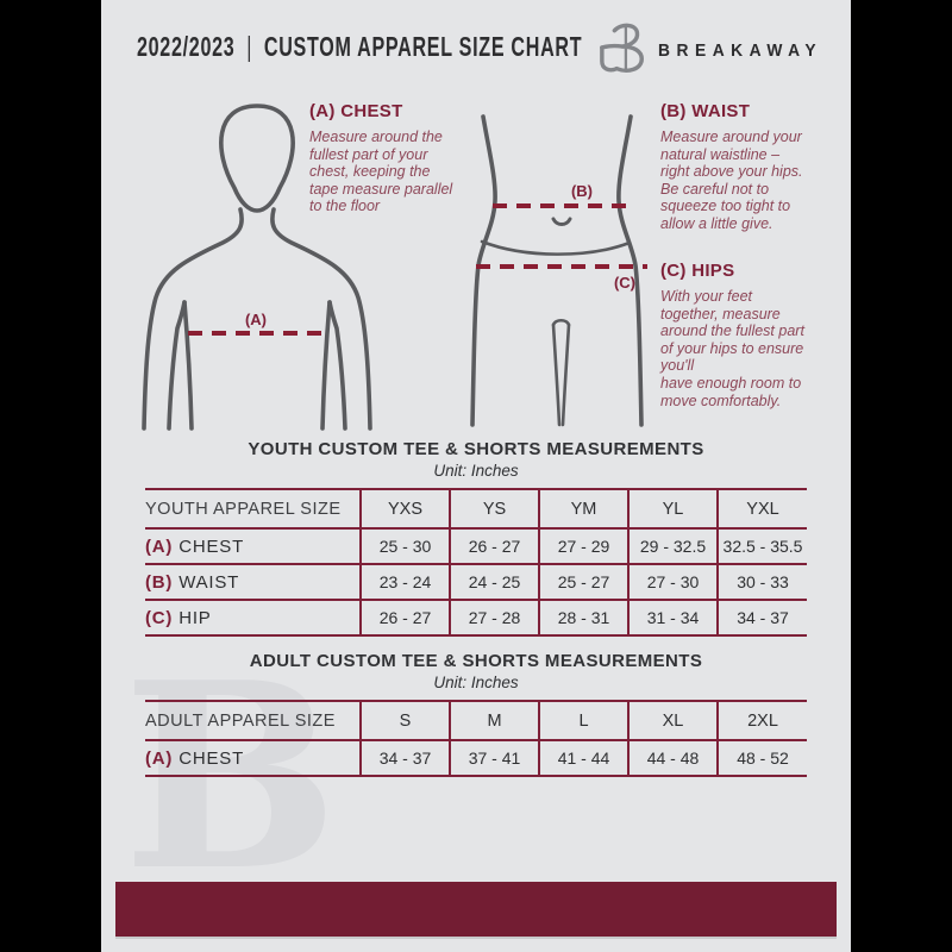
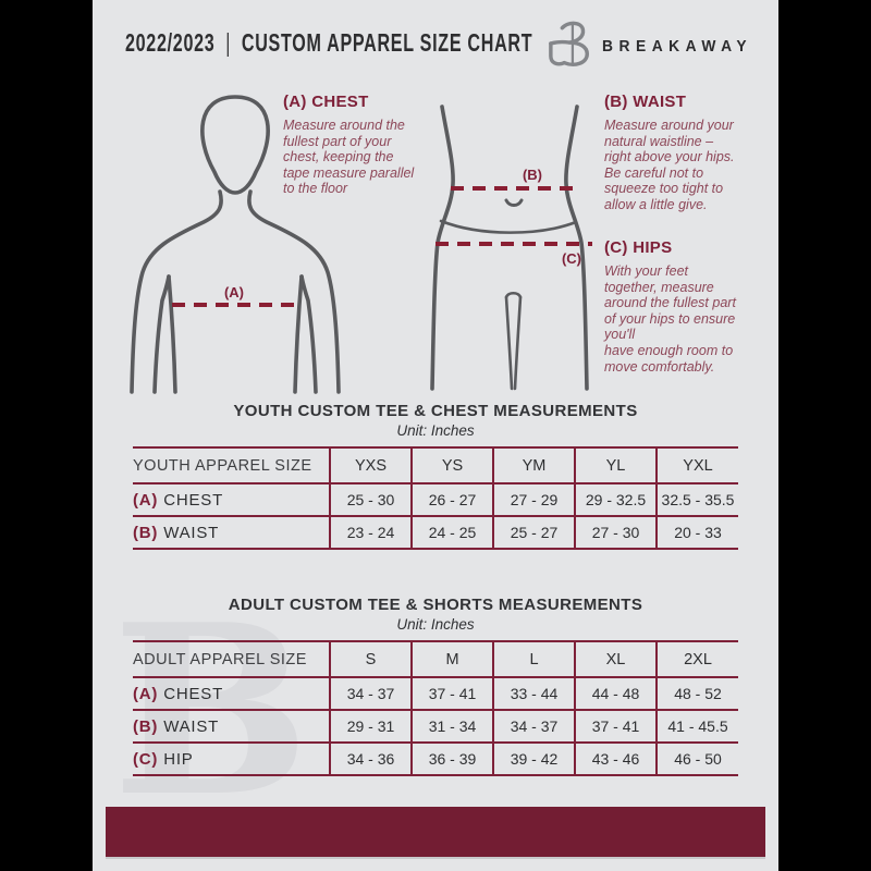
  B
  2022/2023 | CUSTOM APPAREL SIZE CHART
  BREAKAWAY
  (A)
  (B)
  (C)
  (A) CHEST
  Measure around the
  fullest part of your
  chest, keeping the
  tape measure parallel
  to the floor
  (B) WAIST
  Measure around your
  natural waistline –
  right above your hips.
  Be careful not to
  squeeze too tight to
  allow a little give.
  (C) HIPS
  With your feet
  together, measure
  around the fullest part
  of your hips to ensure
  you'll
  have enough room to
  move comfortably.
- YOUTH CUSTOM TEE & SHORTS MEASUREMENTS
+ YOUTH CUSTOM TEE & CHEST MEASUREMENTS
  Unit: Inches
  YOUTH APPAREL SIZE	YXS	YS	YM	YL	YXL
  (A) CHEST	25 - 30	26 - 27	27 - 29	29 - 32.5	32.5 - 35.5
- (B) WAIST	23 - 24	24 - 25	25 - 27	27 - 30	30 - 33
+ (B) WAIST	23 - 24	24 - 25	25 - 27	27 - 30	20 - 33
- (C) HIP	26 - 27	27 - 28	28 - 31	31 - 34	34 - 37
  ADULT CUSTOM TEE & SHORTS MEASUREMENTS
  Unit: Inches
  ADULT APPAREL SIZE	S	M	L	XL	2XL
- (A) CHEST	34 - 37	37 - 41	41 - 44	44 - 48	48 - 52
+ (A) CHEST	34 - 37	37 - 41	33 - 44	44 - 48	48 - 52
+ (B) WAIST	29 - 31	31 - 34	34 - 37	37 - 41	41 - 45.5
+ (C) HIP	34 - 36	36 - 39	39 - 42	43 - 46	46 - 50
